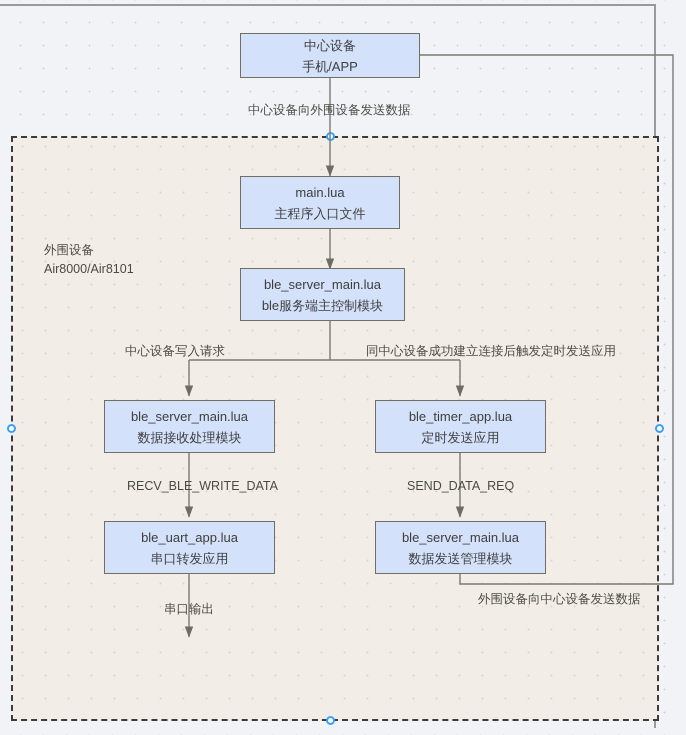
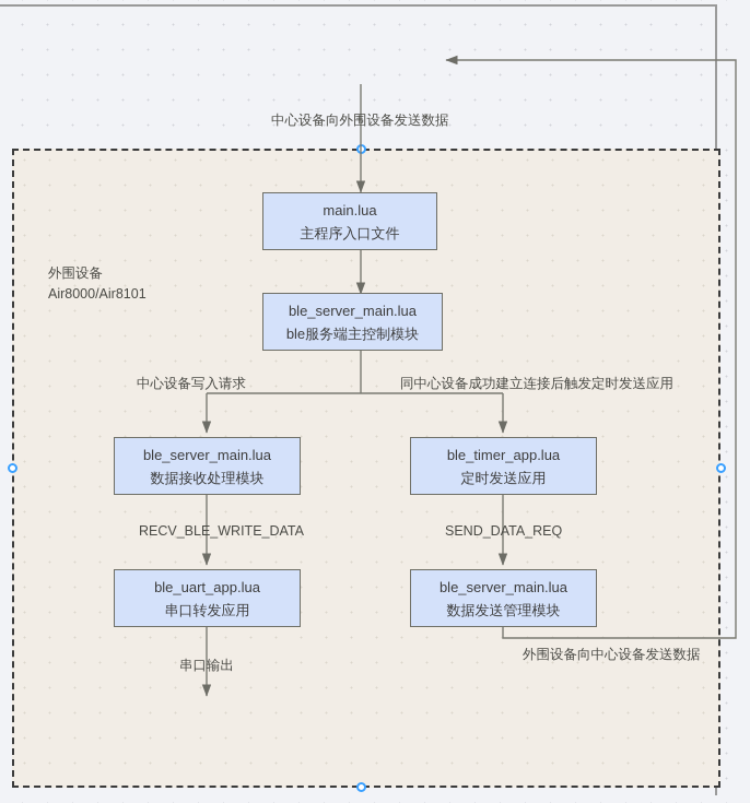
- 中心设备
- 手机/APP
  main.lua
  主程序入口文件
  ble_server_main.lua
  ble服务端主控制模块
  ble_server_main.lua
  数据接收处理模块
  ble_timer_app.lua
  定时发送应用
  ble_uart_app.lua
  串口转发应用
  ble_server_main.lua
  数据发送管理模块
  外围设备
  Air8000/Air8101
  中心设备向外围设备发送数据
  中心设备写入请求
  同中心设备成功建立连接后触发定时发送应用
  RECV_BLE_WRITE_DATA
  SEND_DATA_REQ
  串口输出
  外围设备向中心设备发送数据
